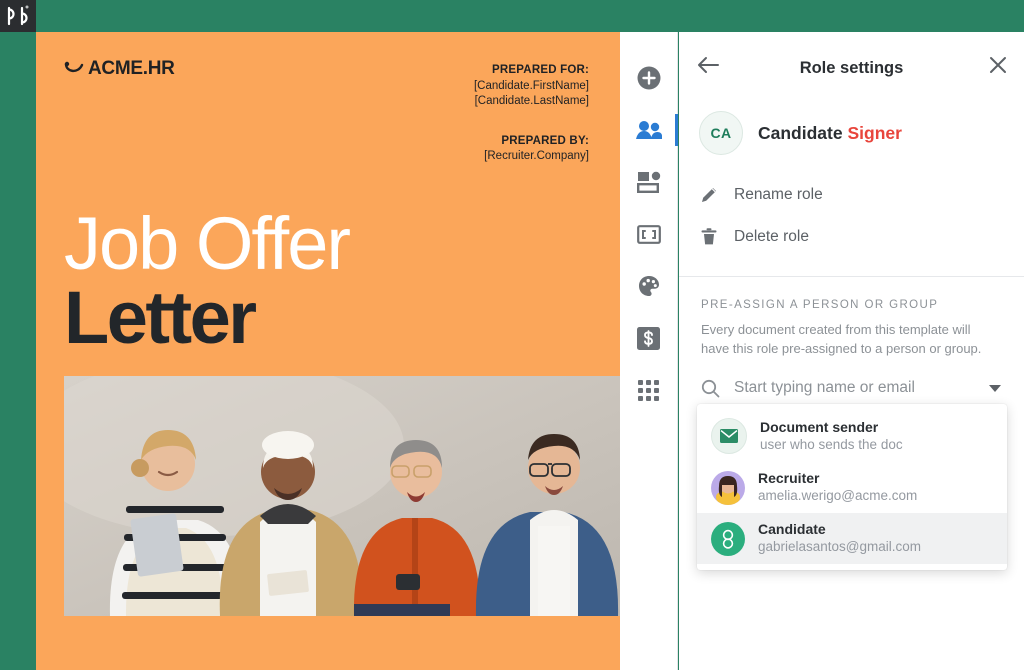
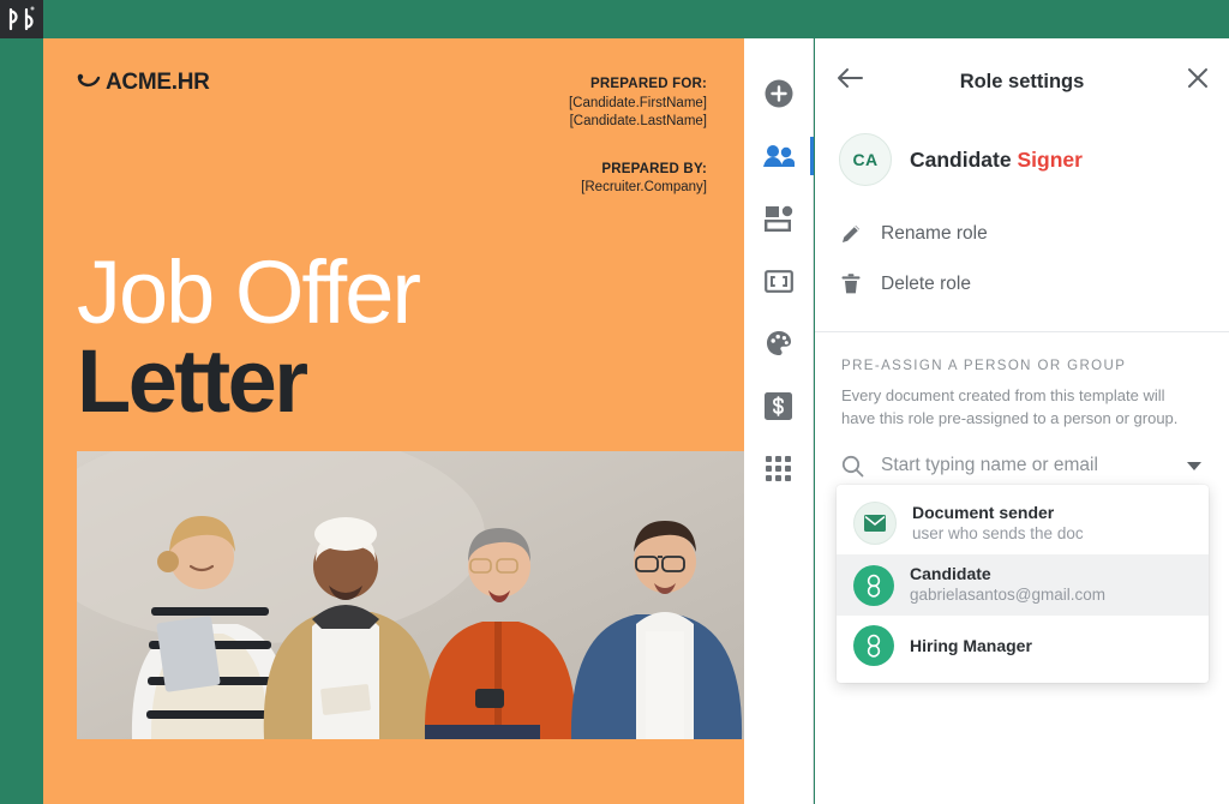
  ACME.HR
  PREPARED FOR:
  [Candidate.FirstName]
  [Candidate.LastName]
  PREPARED BY:
  [Recruiter.Company]
  Job Offer
  Letter
  Role settings
  CA
  Candidate Signer
  Rename role
  Delete role
  PRE-ASSIGN A PERSON OR GROUP
  Every document created from this template will have this role pre-assigned to a person or group.
  Start typing name or email
  Document sender
  user who sends the doc
- Recruiter
- amelia.werigo@acme.com
  Candidate
  gabrielasantos@gmail.com
+ Hiring Manager
